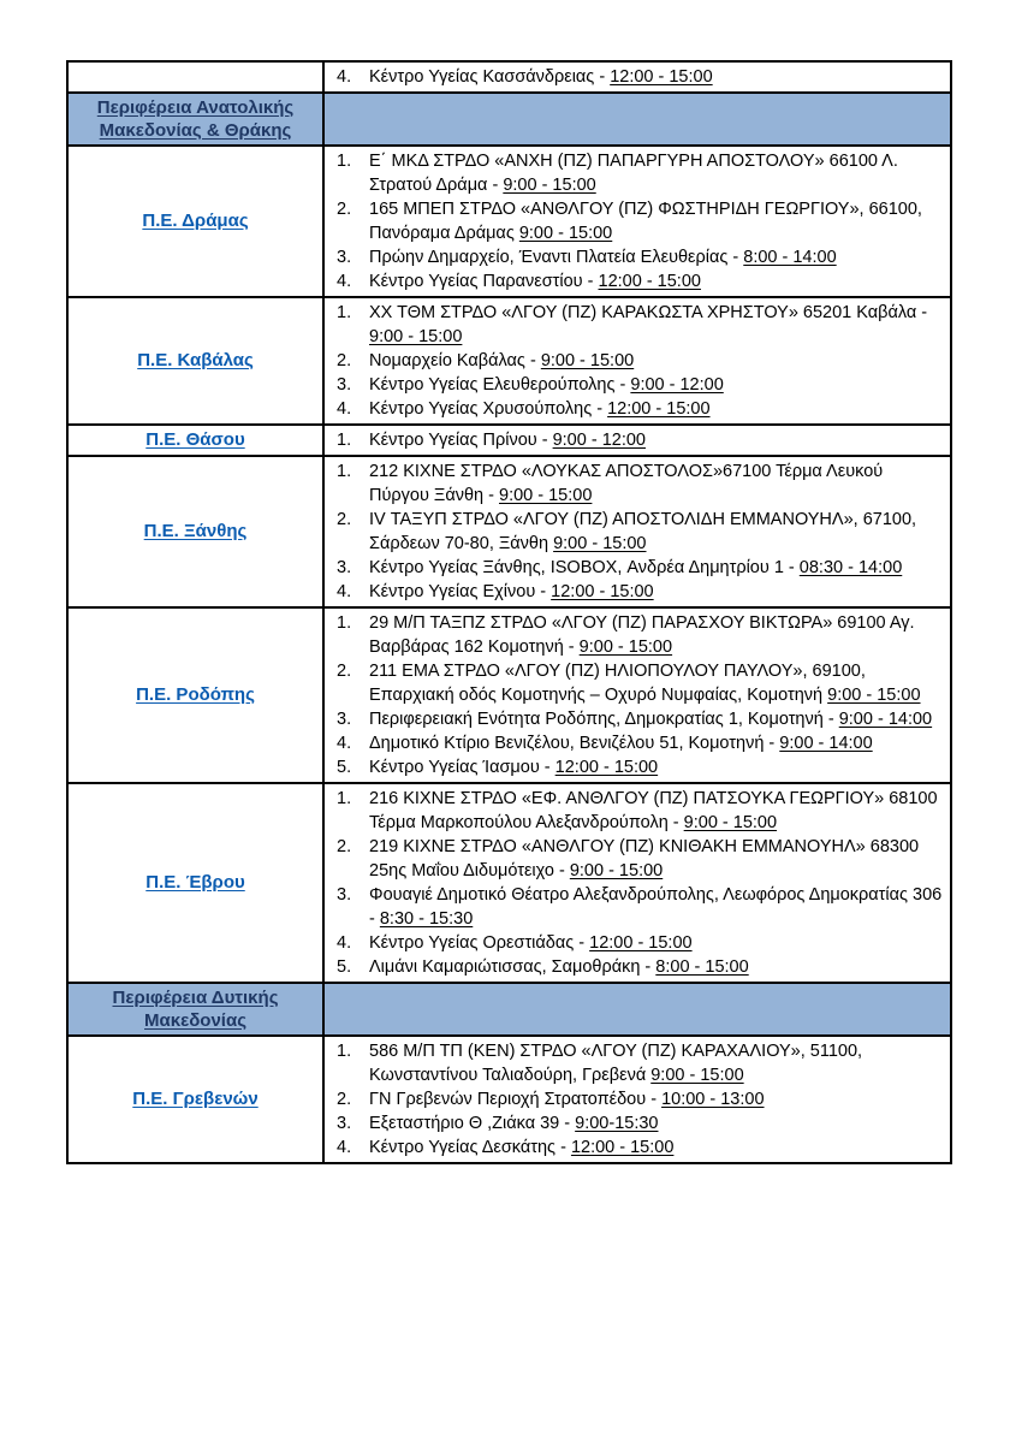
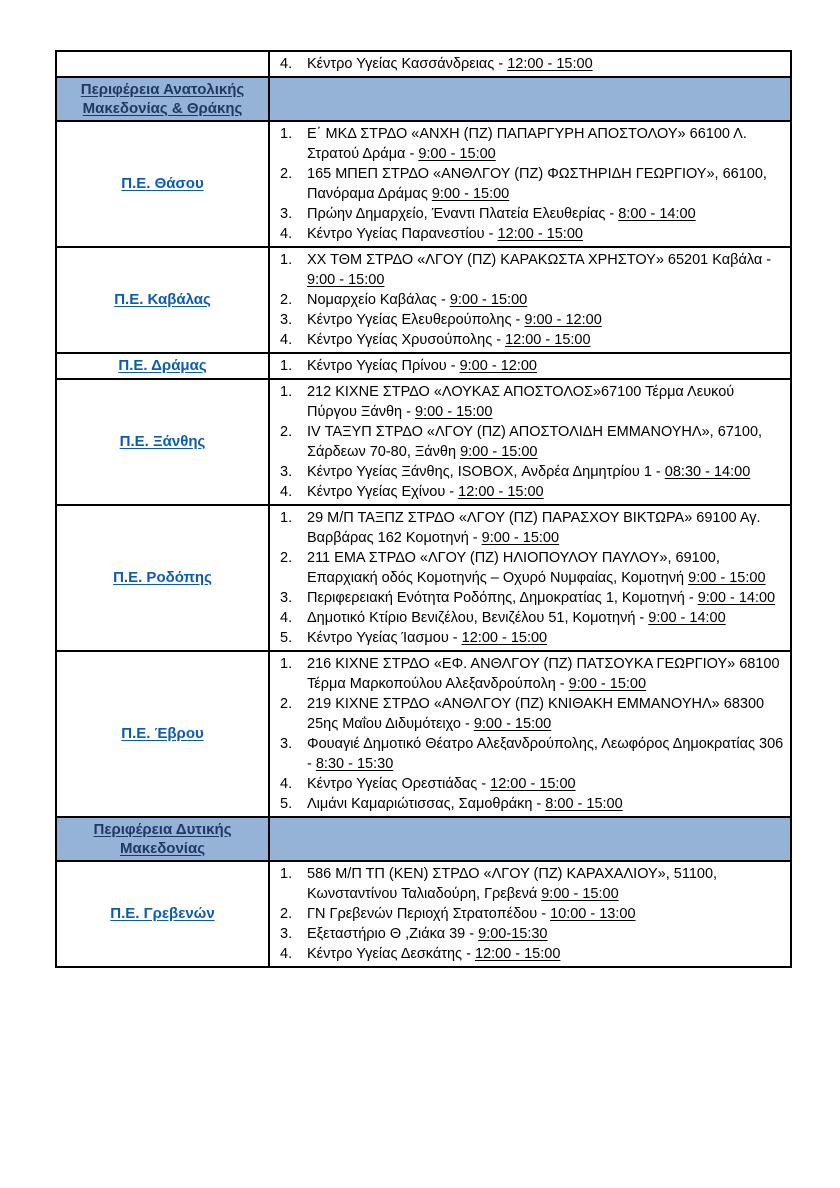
  	4. Κέντρο Υγείας Κασσάνδρειας - 12:00 - 15:00
  Περιφέρεια Ανατολικής Μακεδονίας & Θράκης
- Π.Ε. Δράμας	1. Ε΄ ΜΚΔ ΣΤΡΔΟ «ΑΝΧΗ (ΠΖ) ΠΑΠΑΡΓΥΡΗ ΑΠΟΣΤΟΛΟΥ» 66100 Λ. Στρατού Δράμα - 9:00 - 15:00 2. 165 ΜΠΕΠ ΣΤΡΔΟ «ΑΝΘΛΓΟΥ (ΠΖ) ΦΩΣΤΗΡΙΔΗ ΓΕΩΡΓΙΟΥ», 66100, Πανόραμα Δράμας 9:00 - 15:00 3. Πρώην Δημαρχείο, Έναντι Πλατεία Ελευθερίας - 8:00 - 14:00 4. Κέντρο Υγείας Παρανεστίου - 12:00 - 15:00
+ Π.Ε. Θάσου	1. Ε΄ ΜΚΔ ΣΤΡΔΟ «ΑΝΧΗ (ΠΖ) ΠΑΠΑΡΓΥΡΗ ΑΠΟΣΤΟΛΟΥ» 66100 Λ. Στρατού Δράμα - 9:00 - 15:00 2. 165 ΜΠΕΠ ΣΤΡΔΟ «ΑΝΘΛΓΟΥ (ΠΖ) ΦΩΣΤΗΡΙΔΗ ΓΕΩΡΓΙΟΥ», 66100, Πανόραμα Δράμας 9:00 - 15:00 3. Πρώην Δημαρχείο, Έναντι Πλατεία Ελευθερίας - 8:00 - 14:00 4. Κέντρο Υγείας Παρανεστίου - 12:00 - 15:00
  Π.Ε. Καβάλας	1. ΧΧ ΤΘΜ ΣΤΡΔΟ «ΛΓΟΥ (ΠΖ) ΚΑΡΑΚΩΣΤΑ ΧΡΗΣΤΟΥ» 65201 Καβάλα - 9:00 - 15:00 2. Νομαρχείο Καβάλας - 9:00 - 15:00 3. Κέντρο Υγείας Ελευθερούπολης - 9:00 - 12:00 4. Κέντρο Υγείας Χρυσούπολης - 12:00 - 15:00
- Π.Ε. Θάσου	1. Κέντρο Υγείας Πρίνου - 9:00 - 12:00
+ Π.Ε. Δράμας	1. Κέντρο Υγείας Πρίνου - 9:00 - 12:00
  Π.Ε. Ξάνθης	1. 212 ΚΙΧΝΕ ΣΤΡΔΟ «ΛΟΥΚΑΣ ΑΠΟΣΤΟΛΟΣ»67100 Τέρμα Λευκού Πύργου Ξάνθη - 9:00 - 15:00 2. IV ΤΑΞΥΠ ΣΤΡΔΟ «ΛΓΟΥ (ΠΖ) ΑΠΟΣΤΟΛΙΔΗ ΕΜΜΑΝΟΥΗΛ», 67100, Σάρδεων 70-80, Ξάνθη 9:00 - 15:00 3. Κέντρο Υγείας Ξάνθης, ISOBOX, Ανδρέα Δημητρίου 1 - 08:30 - 14:00 4. Κέντρο Υγείας Εχίνου - 12:00 - 15:00
  Π.Ε. Ροδόπης	1. 29 Μ/Π ΤΑΞΠΖ ΣΤΡΔΟ «ΛΓΟΥ (ΠΖ) ΠΑΡΑΣΧΟΥ ΒΙΚΤΩΡΑ» 69100 Αγ. Βαρβάρας 162 Κομοτηνή - 9:00 - 15:00 2. 211 ΕΜΑ ΣΤΡΔΟ «ΛΓΟΥ (ΠΖ) ΗΛΙΟΠΟΥΛΟΥ ΠΑΥΛΟΥ», 69100, Επαρχιακή οδός Κομοτηνής – Οχυρό Νυμφαίας, Κομοτηνή 9:00 - 15:00 3. Περιφερειακή Ενότητα Ροδόπης, Δημοκρατίας 1, Κομοτηνή - 9:00 - 14:00 4. Δημοτικό Κτίριο Βενιζέλου, Βενιζέλου 51, Κομοτηνή - 9:00 - 14:00 5. Κέντρο Υγείας Ίασμου - 12:00 - 15:00
  Π.Ε. Έβρου	1. 216 ΚΙΧΝΕ ΣΤΡΔΟ «ΕΦ. ΑΝΘΛΓΟΥ (ΠΖ) ΠΑΤΣΟΥΚΑ ΓΕΩΡΓΙΟΥ» 68100 Τέρμα Μαρκοπούλου Αλεξανδρούπολη - 9:00 - 15:00 2. 219 ΚΙΧΝΕ ΣΤΡΔΟ «ΑΝΘΛΓΟΥ (ΠΖ) ΚΝΙΘΑΚΗ ΕΜΜΑΝΟΥΗΛ» 68300 25ης Μαΐου Διδυμότειχο - 9:00 - 15:00 3. Φουαγιέ Δημοτικό Θέατρο Αλεξανδρούπολης, Λεωφόρος Δημοκρατίας 306 - 8:30 - 15:30 4. Κέντρο Υγείας Ορεστιάδας - 12:00 - 15:00 5. Λιμάνι Καμαριώτισσας, Σαμοθράκη - 8:00 - 15:00
  Περιφέρεια Δυτικής Μακεδονίας
  Π.Ε. Γρεβενών	1. 586 Μ/Π ΤΠ (ΚΕΝ) ΣΤΡΔΟ «ΛΓΟΥ (ΠΖ) ΚΑΡΑΧΑΛΙΟΥ», 51100, Κωνσταντίνου Ταλιαδούρη, Γρεβενά 9:00 - 15:00 2. ΓΝ Γρεβενών Περιοχή Στρατοπέδου - 10:00 - 13:00 3. Εξεταστήριο Θ ,Ζιάκα 39 - 9:00-15:30 4. Κέντρο Υγείας Δεσκάτης - 12:00 - 15:00
